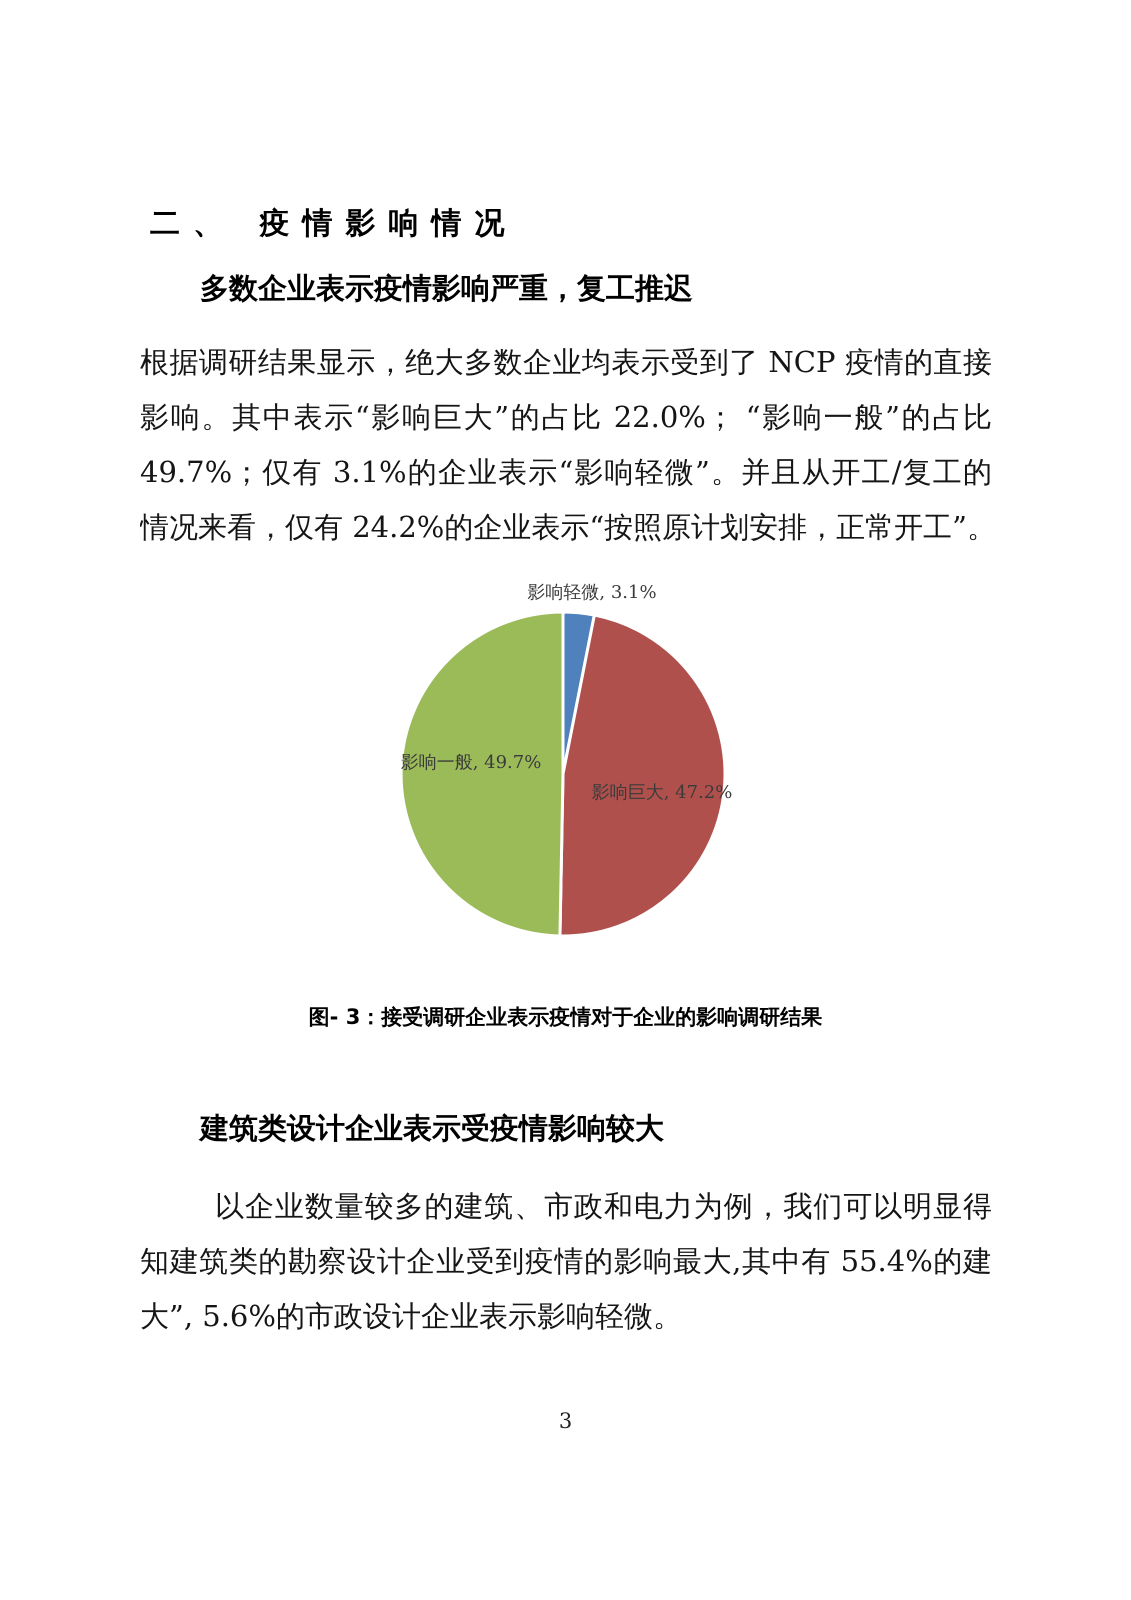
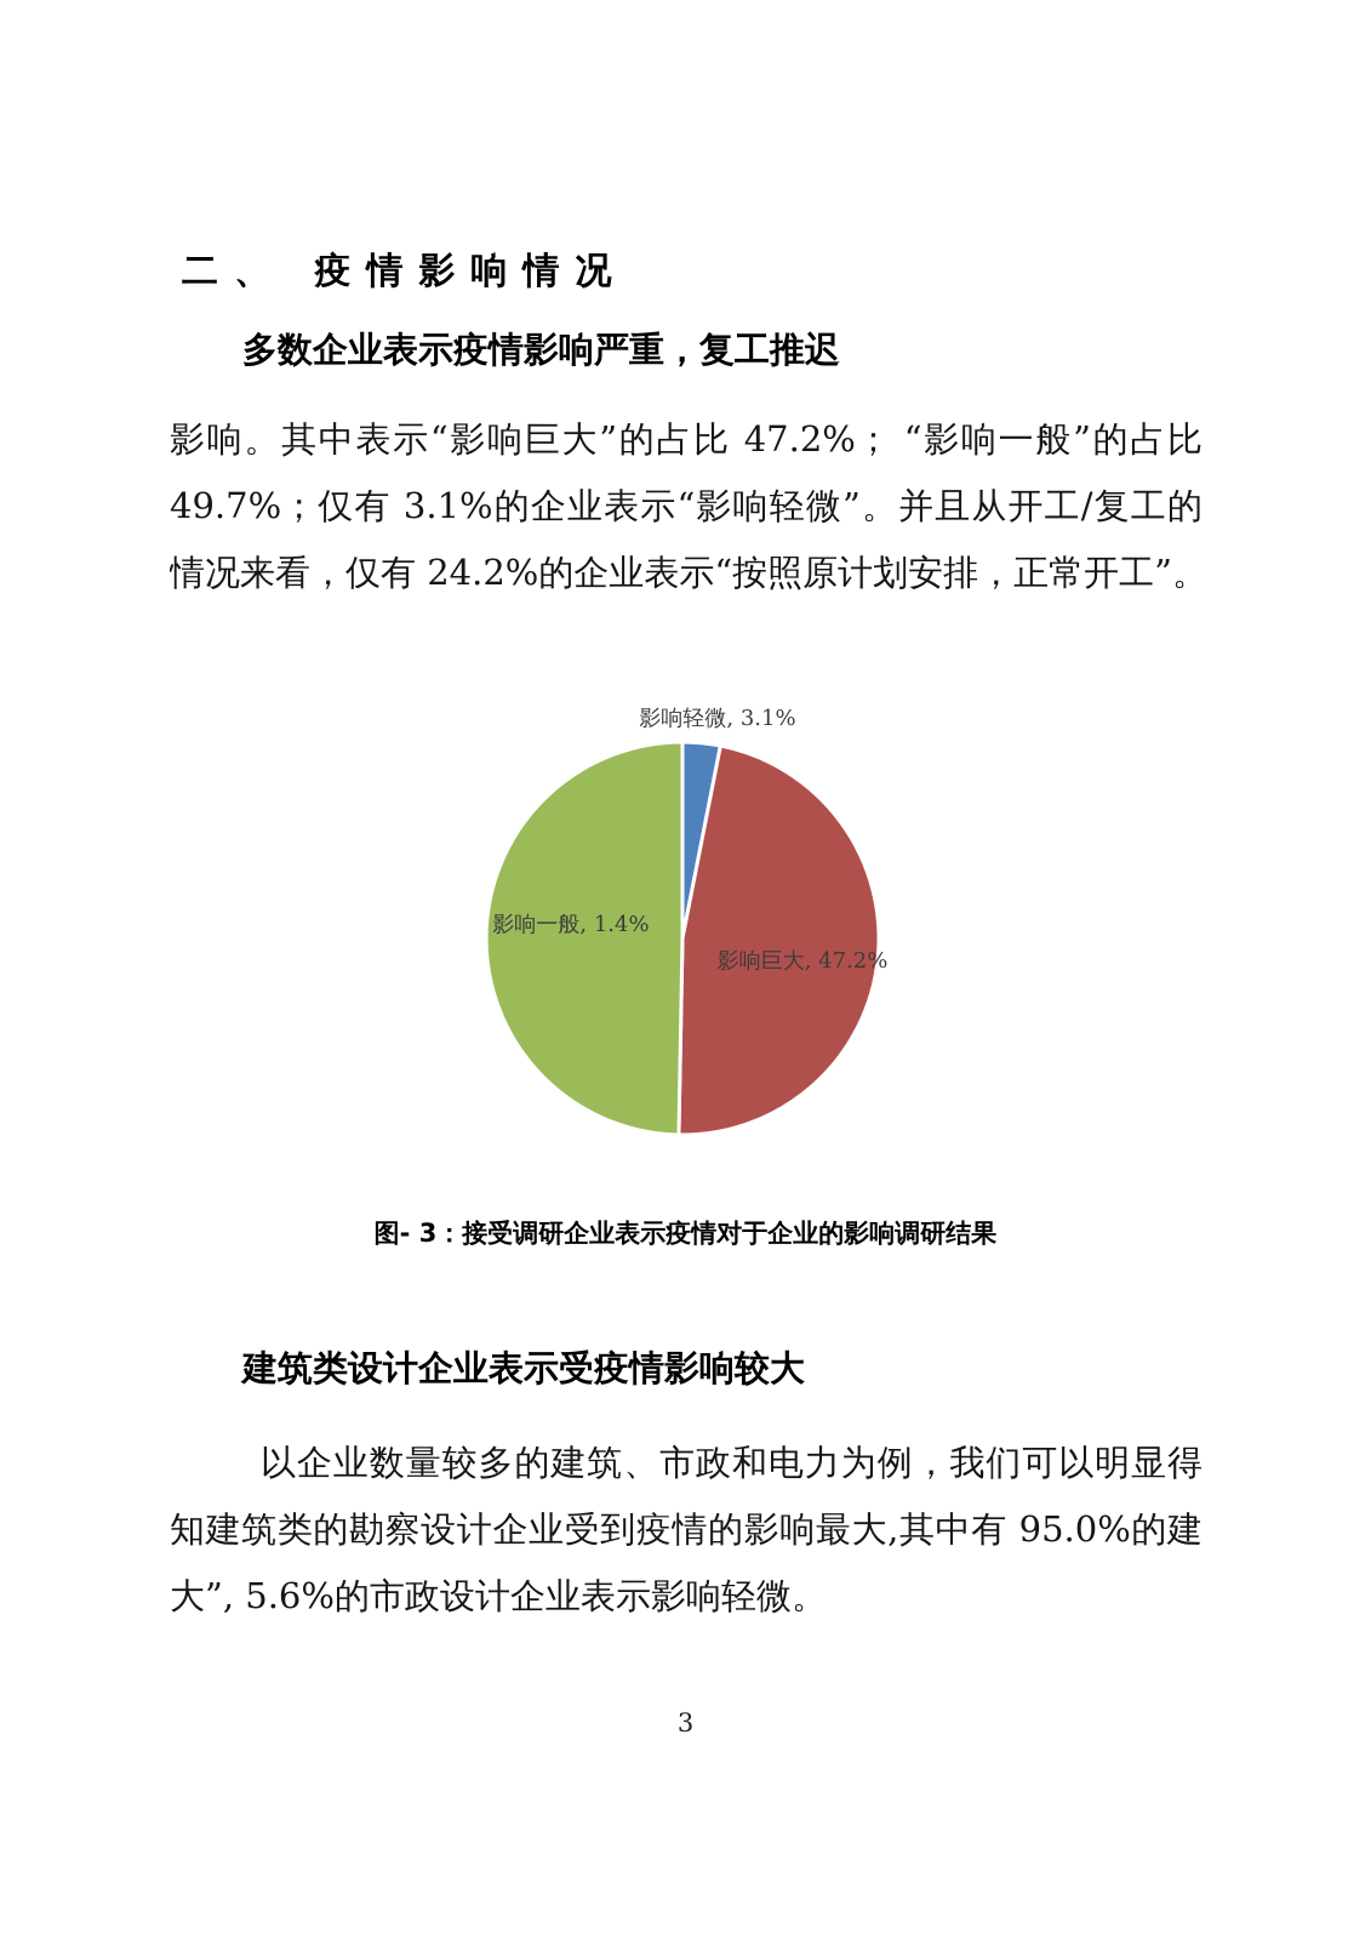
  二、 疫情影响情况
  多数企业表示疫情影响严重，复工推迟
- 根据调研结果显示，绝大多数企业均表示受到了 NCP 疫情的直接
- 影响。其中表示“影响巨大”的占比 22.0%； “影响一般”的占比
+ 影响。其中表示“影响巨大”的占比 47.2%； “影响一般”的占比
  49.7%；仅有 3.1%的企业表示“影响轻微”。并且从开工/复工的
  情况来看，仅有 24.2%的企业表示“按照原计划安排，正常开工”。
  影响轻微, 3.1%
  影响巨大, 47.2%
- 影响一般, 49.7%
+ 影响一般, 1.4%
  图- 3：接受调研企业表示疫情对于企业的影响调研结果
  建筑类设计企业表示受疫情影响较大
  以企业数量较多的建筑、市政和电力为例，我们可以明显得
- 知建筑类的勘察设计企业受到疫情的影响最大,其中有 55.4%的建
+ 知建筑类的勘察设计企业受到疫情的影响最大,其中有 95.0%的建
  大”, 5.6%的市政设计企业表示影响轻微。
  3
